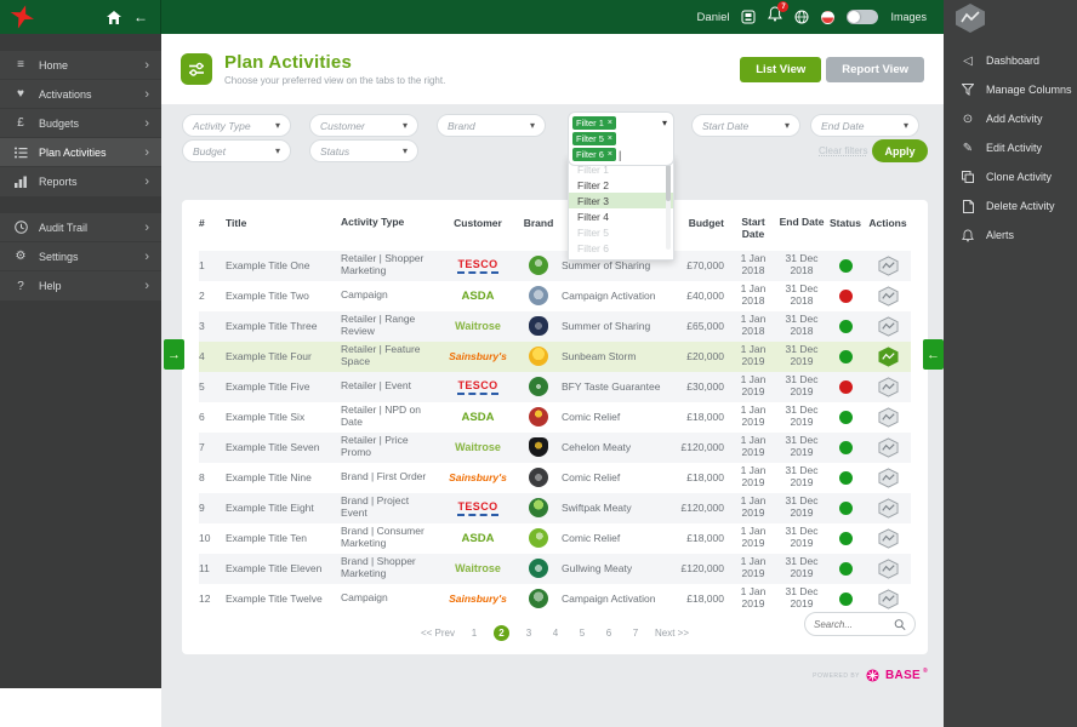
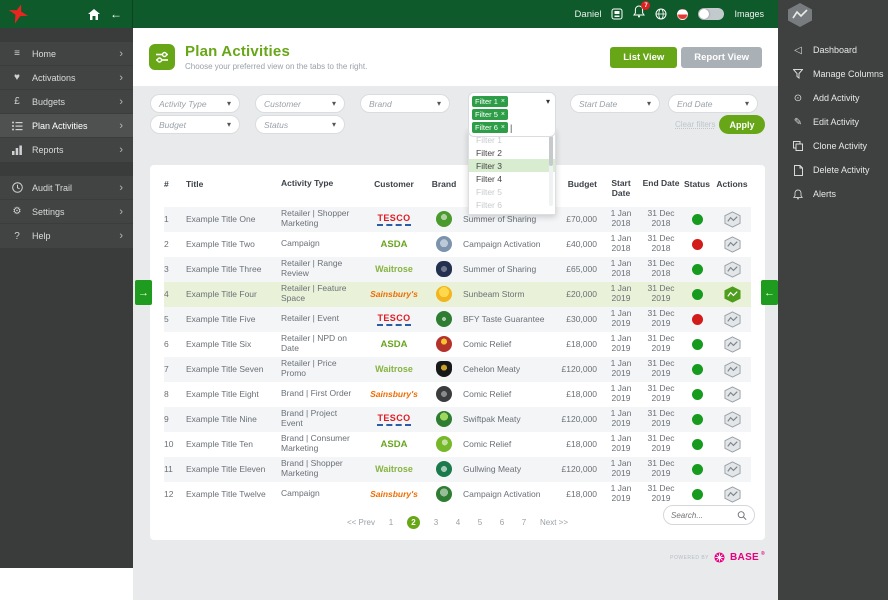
  ←
  Daniel
  Images
  ≡
  Home
  ›
  ♥
  Activations
  ›
  £
  Budgets
  ›
  Plan Activities
  ›
  Reports
  ›
  Audit Trail
  ›
  ⚙
  Settings
  ›
  ?
  Help
  ›
  ◁
  Dashboard
  Manage Columns
  ⊙
  Add Activity
  ✎
  Edit Activity
  Clone Activity
  Delete Activity
  Alerts
  Plan Activities
  Choose your preferred view on the tabs to the right.
  List View
  Report View
  Activity Type
  ▾
  Customer
  ▾
  Brand
  ▾
  Start Date
  ▾
  End Date
  ▾
  Budget
  ▾
  Status
  ▾
  Clear filters
  Apply
  ▾
  Filter 1
  Filter 5
  Filter 6
  |
  Filter 1
  Filter 2
  Filter 3
  Filter 4
  Filter 5
  Filter 6
  #
  Title
  Activity Type
  Customer
  Brand
  Budget
  Start Date
  End Date
  Status
  Actions
  1
  Example Title One
  Retailer | Shopper Marketing
  TESCO
  Summer of Sharing
  £70,000
  1 Jan 2018
  31 Dec 2018
  2
  Example Title Two
  Campaign
  ASDA
  Campaign Activation
  £40,000
  1 Jan 2018
  31 Dec 2018
  3
  Example Title Three
  Retailer | Range Review
  Waitrose
  Summer of Sharing
  £65,000
  1 Jan 2018
  31 Dec 2018
  4
  Example Title Four
  Retailer | Feature Space
  Sainsbury's
  Sunbeam Storm
  £20,000
  1 Jan 2019
  31 Dec 2019
  5
  Example Title Five
  Retailer | Event
  TESCO
  BFY Taste Guarantee
  £30,000
  1 Jan 2019
  31 Dec 2019
  6
  Example Title Six
  Retailer | NPD on Date
  ASDA
  Comic Relief
  £18,000
  1 Jan 2019
  31 Dec 2019
  7
  Example Title Seven
  Retailer | Price Promo
  Waitrose
  Cehelon Meaty
  £120,000
  1 Jan 2019
  31 Dec 2019
  8
- Example Title Nine
+ Example Title Eight
  Brand | First Order
  Sainsbury's
  Comic Relief
  £18,000
  1 Jan 2019
  31 Dec 2019
  9
- Example Title Eight
+ Example Title Nine
  Brand | Project Event
  TESCO
  Swiftpak Meaty
  £120,000
  1 Jan 2019
  31 Dec 2019
  10
  Example Title Ten
  Brand | Consumer Marketing
  ASDA
  Comic Relief
  £18,000
  1 Jan 2019
  31 Dec 2019
  11
  Example Title Eleven
  Brand | Shopper Marketing
  Waitrose
  Gullwing Meaty
  £120,000
  1 Jan 2019
  31 Dec 2019
  12
  Example Title Twelve
  Campaign
  Sainsbury's
  Campaign Activation
  £18,000
  1 Jan 2019
  31 Dec 2019
  << Prev
  1
  2
  3
  4
  5
  6
  7
  Next >>
  Search...
  →
  ←
  BASE
